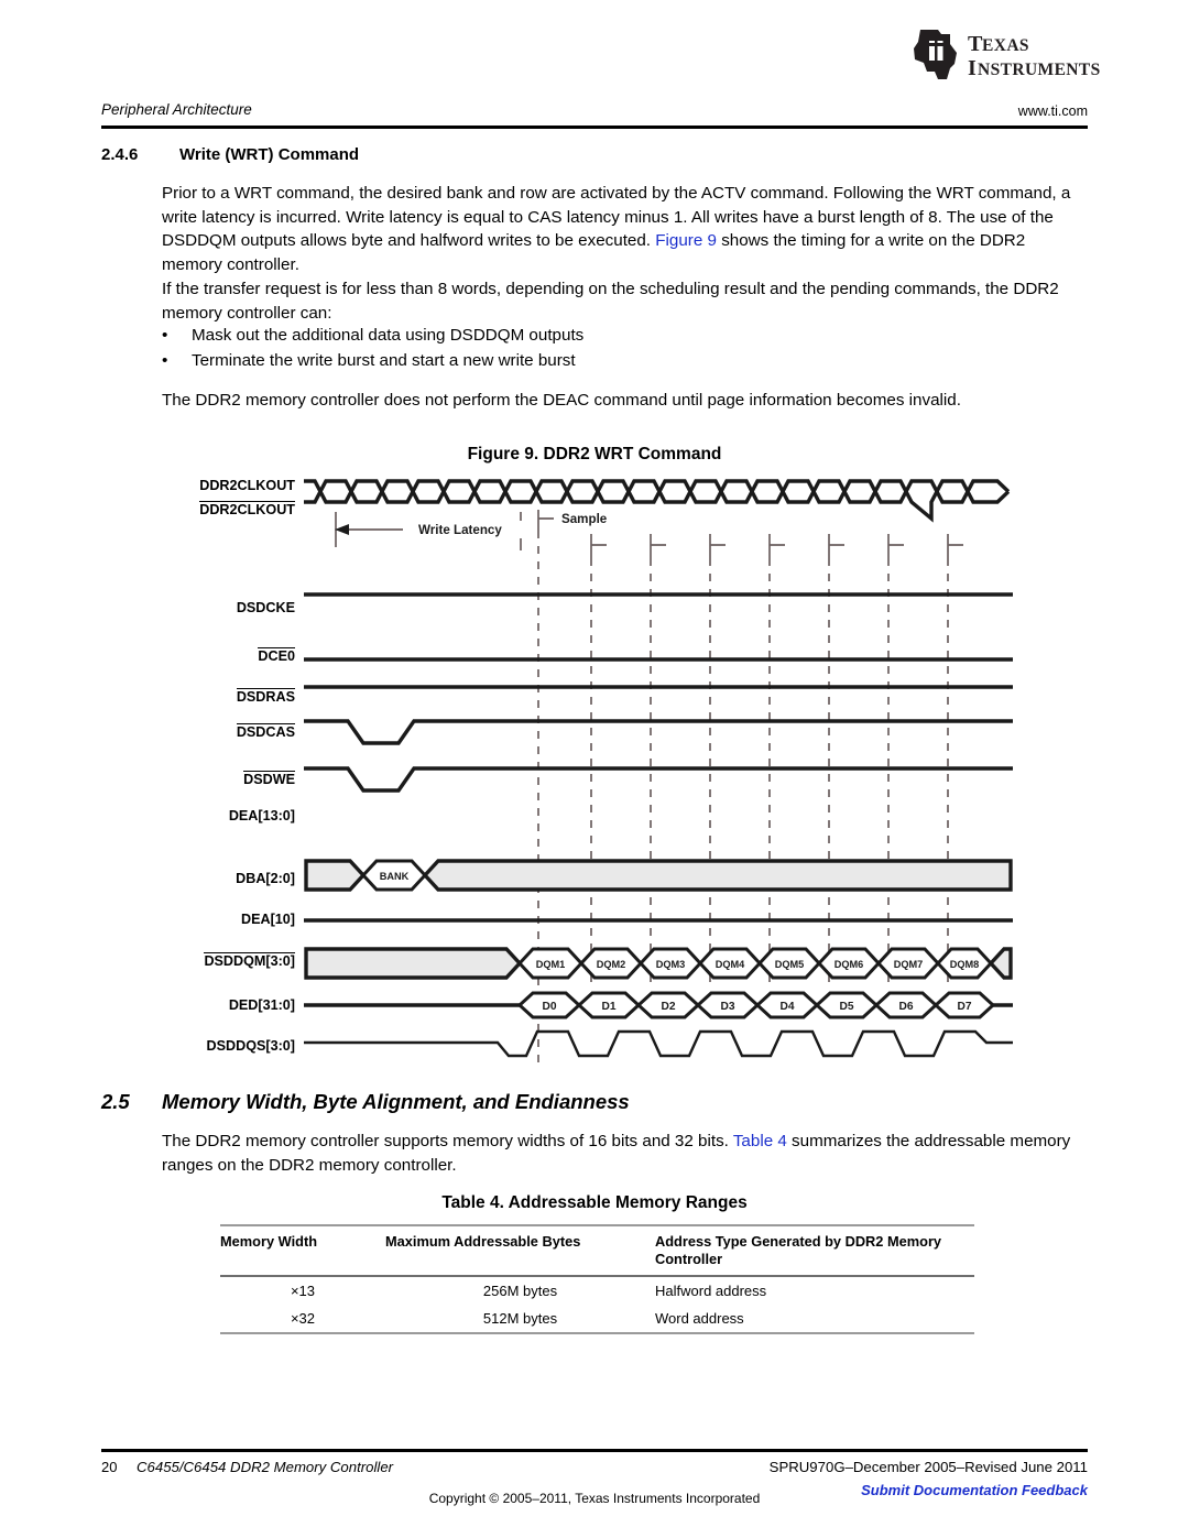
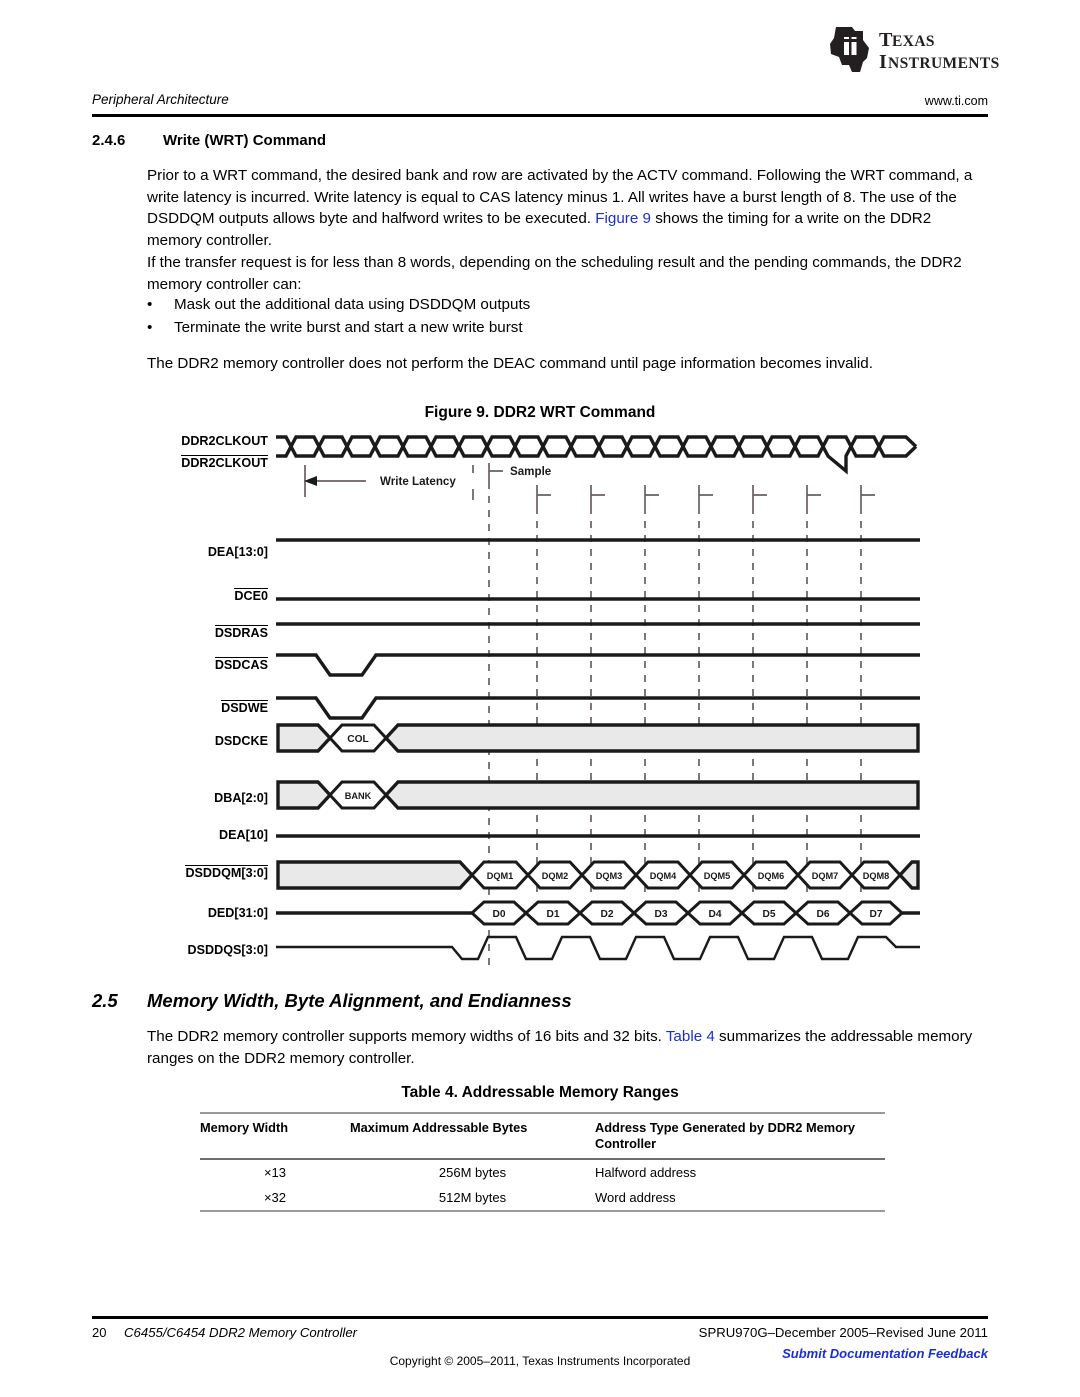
  T
  EXAS
  I
  NSTRUMENTS
  Peripheral Architecture
  www.ti.com
  2.4.6
  Write (WRT) Command
  Prior to a WRT command, the desired bank and row are activated by the ACTV command. Following the WRT command, a write latency is incurred. Write latency is equal to CAS latency minus 1. All writes have a burst length of 8. The use of the DSDDQM outputs allows byte and halfword writes to be executed. Figure 9 shows the timing for a write on the DDR2 memory controller.
  If the transfer request is for less than 8 words, depending on the scheduling result and the pending commands, the DDR2 memory controller can:
  •
  Mask out the additional data using DSDDQM outputs
  •
  Terminate the write burst and start a new write burst
  The DDR2 memory controller does not perform the DEAC command until page information becomes invalid.
  Figure 9. DDR2 WRT Command
  DDR2CLKOUT
  DDR2CLKOUT
- DSDCKE
+ DEA[13:0]
  DCE0
  DSDRAS
  DSDCAS
  DSDWE
- DEA[13:0]
+ DSDCKE
  DBA[2:0]
  DEA[10]
  DSDDQM[3:0]
  DED[31:0]
  DSDDQS[3:0]
  Write Latency
  Sample
+ COL
  BANK
  DQM1
  DQM2
  DQM3
  DQM4
  DQM5
  DQM6
  DQM7
  DQM8
  D0
  D1
  D2
  D3
  D4
  D5
  D6
  D7
  2.5
  Memory Width, Byte Alignment, and Endianness
  The DDR2 memory controller supports memory widths of 16 bits and 32 bits. Table 4 summarizes the addressable memory ranges on the DDR2 memory controller.
  Table 4. Addressable Memory Ranges
  Memory Width	Maximum Addressable Bytes	Address Type Generated by DDR2 Memory Controller
  ×13	256M bytes	Halfword address
  ×32	512M bytes	Word address
  20
  C6455/C6454 DDR2 Memory Controller
  SPRU970G–December 2005–Revised June 2011
  Submit Documentation Feedback
  Copyright © 2005–2011, Texas Instruments Incorporated
